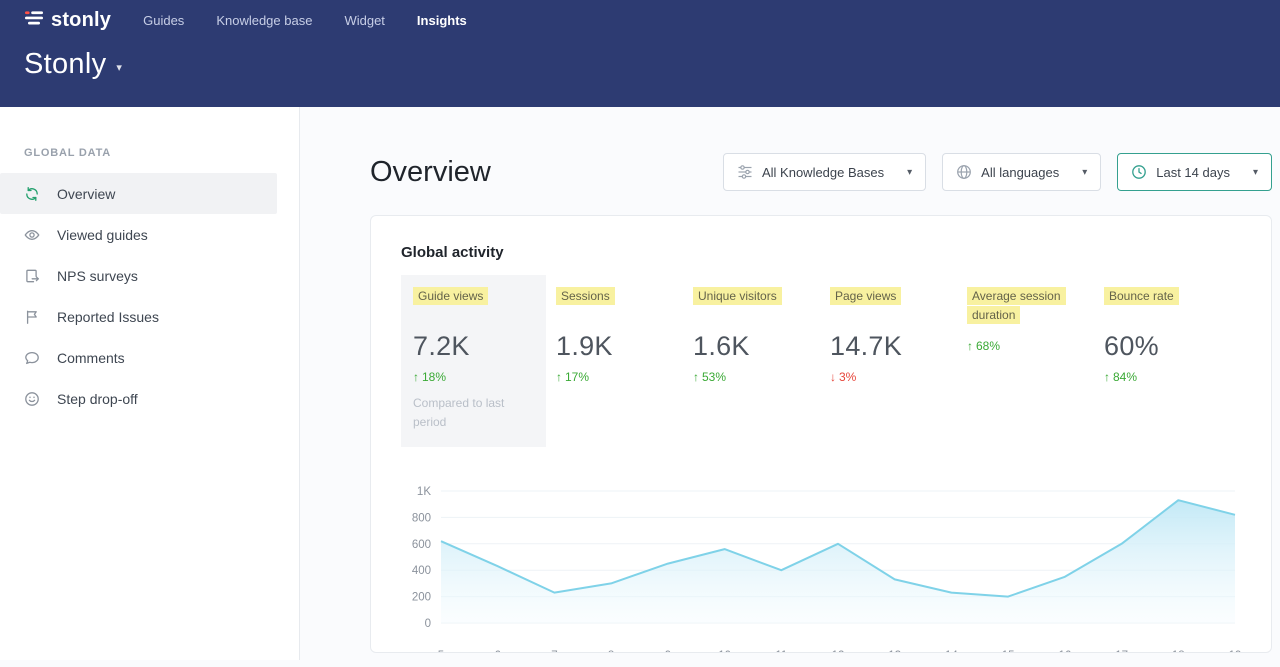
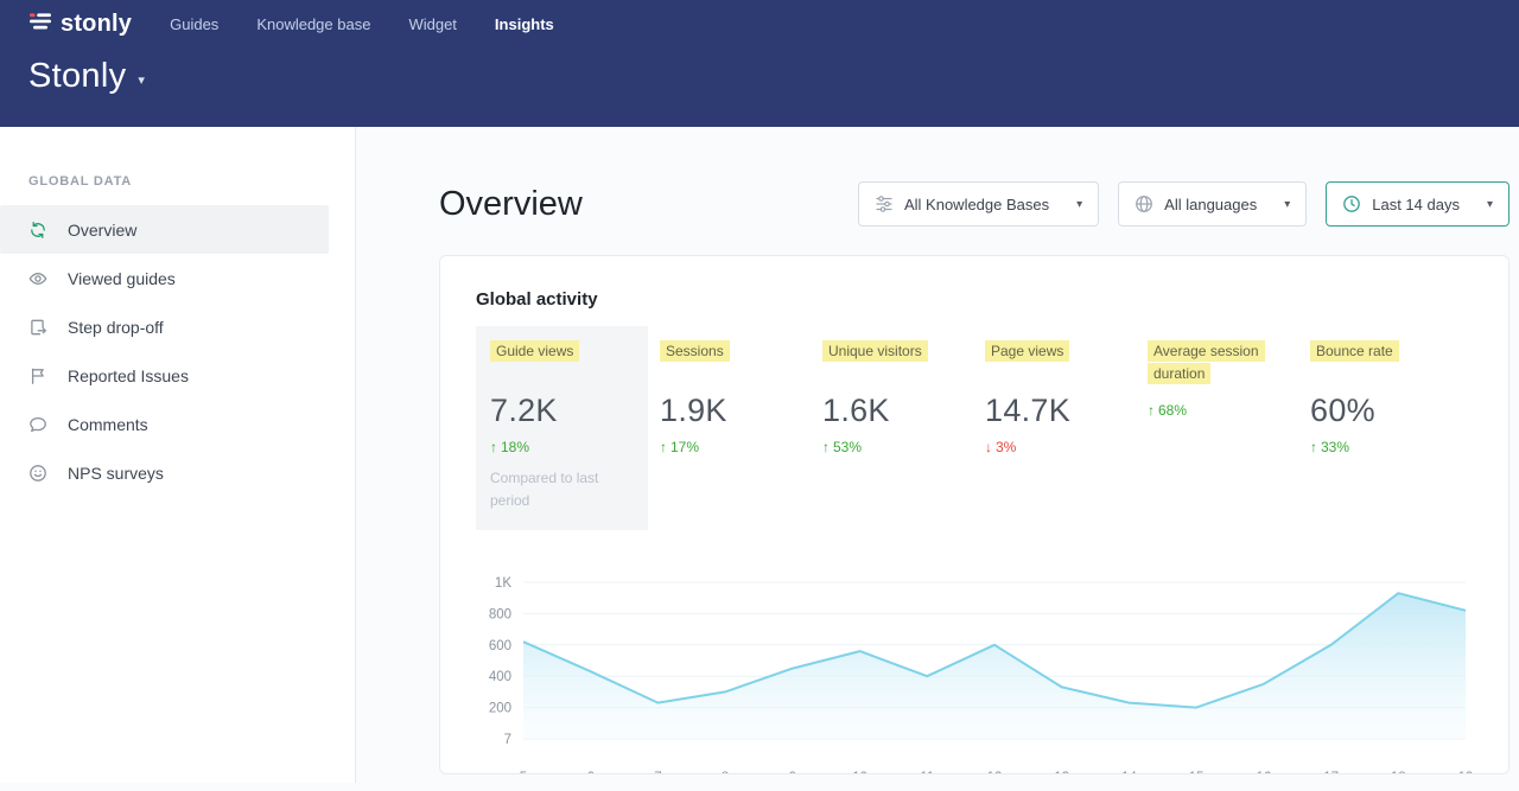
  stonly
  Guides
  Knowledge base
  Widget
  Insights
  Stonly
  ▾
  GLOBAL DATA
  Overview
  Viewed guides
- NPS surveys
+ Step drop-off
  Reported Issues
  Comments
- Step drop-off
+ NPS surveys
  Overview
  All Knowledge Bases
  ▾
  All languages
  ▾
  Last 14 days
  ▾
  Global activity
  Guide views
  7.2K
  ↑
  18%
  Compared to last period
  Sessions
  1.9K
  ↑
  17%
  Unique visitors
  1.6K
  ↑
  53%
  Page views
  14.7K
  ↓
  3%
  Average session duration
  ↑
  68%
  Bounce rate
  60%
  ↑
- 84%
+ 33%
  1K
  800
  600
  400
  200
- 0
+ 7
